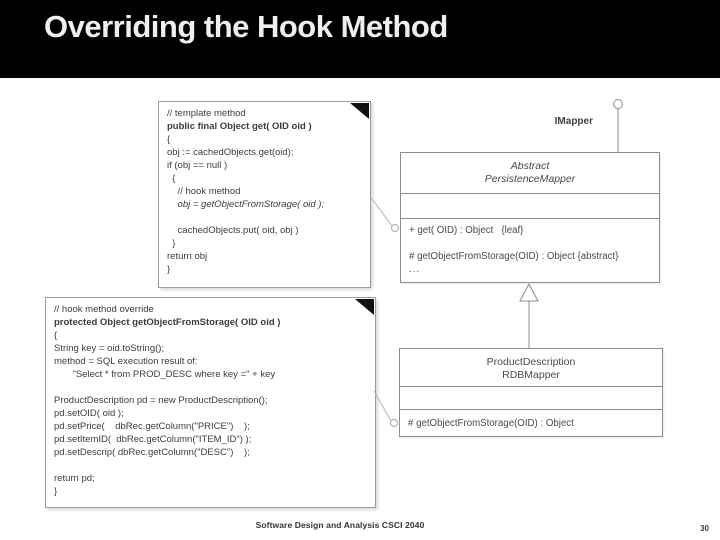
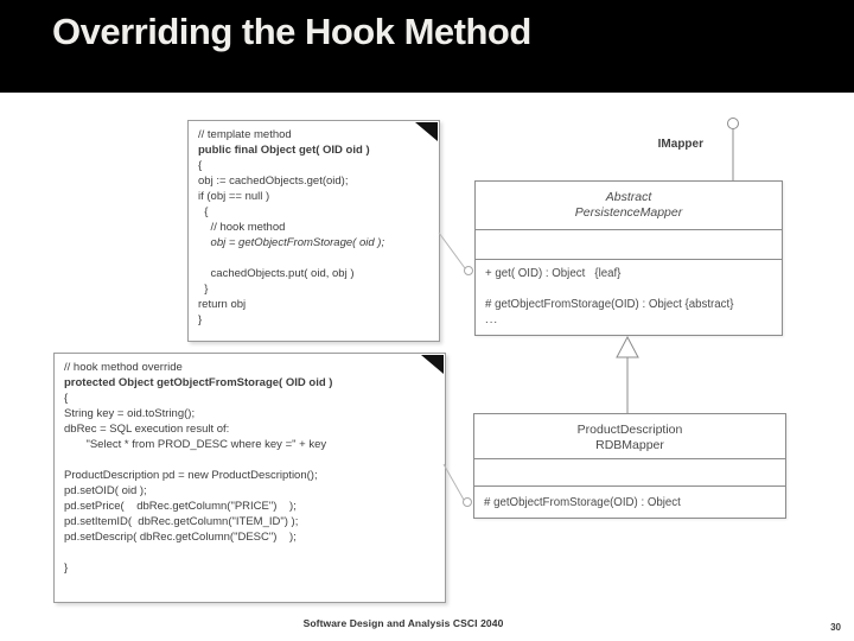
  Overriding the Hook Method
  // template method
  public final Object get( OID oid )
  {
  obj := cachedObjects.get(oid);
  if (obj == null )
  {
  // hook method
  obj = getObjectFromStorage( oid );
  cachedObjects.put( oid, obj )
  }
  return obj
  }
  // hook method override
  protected Object getObjectFromStorage( OID oid )
  {
  String key = oid.toString();
- method = SQL execution result of:
+ dbRec = SQL execution result of:
  "Select * from PROD_DESC where key =" + key
  ProductDescription pd = new ProductDescription();
  pd.setOID( oid );
  pd.setPrice( dbRec.getColumn("PRICE") );
  pd.setItemID( dbRec.getColumn("ITEM_ID") );
  pd.setDescrip( dbRec.getColumn("DESC") );
- return pd;
  }
  IMapper
  Abstract
  PersistenceMapper
  + get( OID) : Object {leaf}
  # getObjectFromStorage(OID) : Object {abstract}
  ...
  ProductDescription
  RDBMapper
  # getObjectFromStorage(OID) : Object
  Software Design and Analysis CSCI 2040
  30
